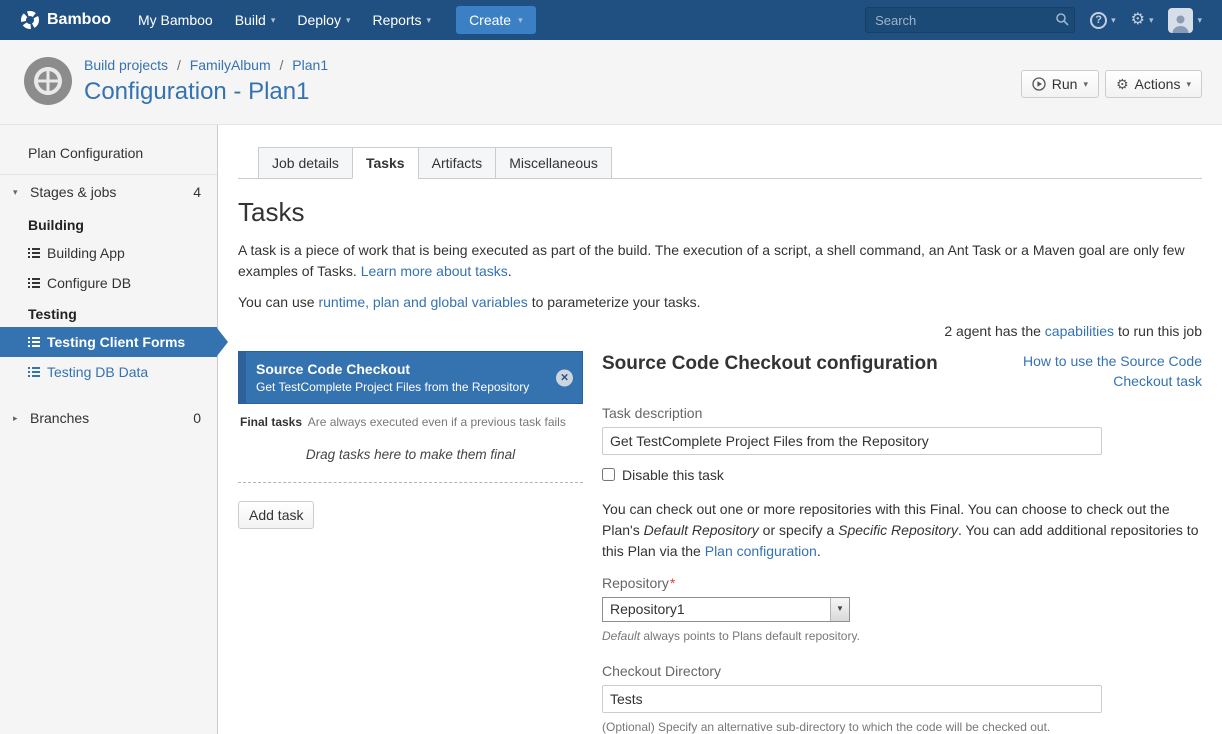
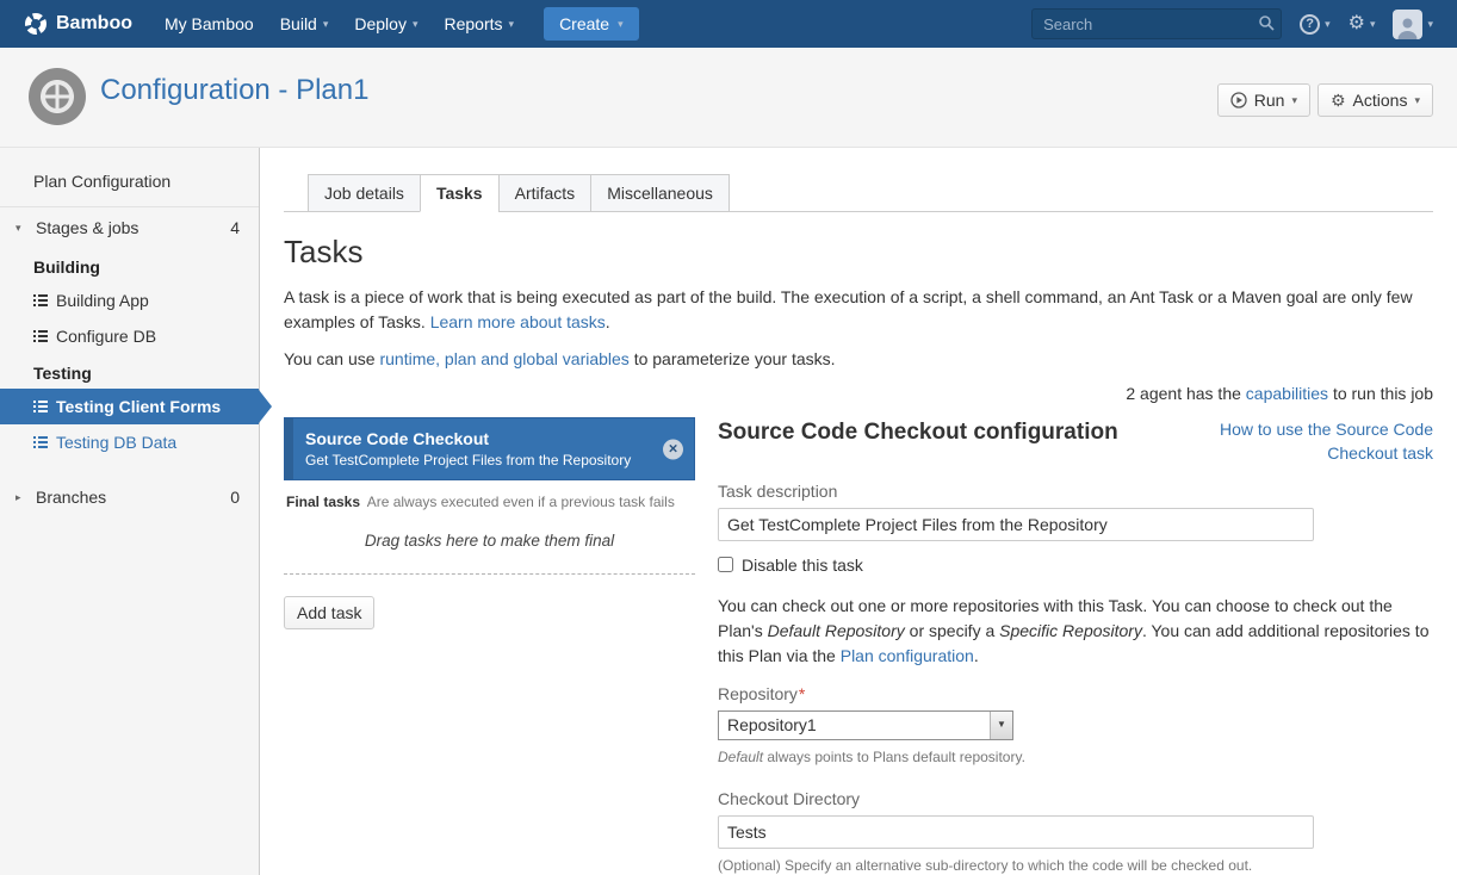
  Bamboo
  My Bamboo
  Build
  ▾
  Deploy
  ▾
  Reports
  ▾
  Create
  ▾
  Search
  ?
  ▾
  ⚙
  ▾
  ▾
- Build projects / FamilyAlbum / Plan1
  Configuration - Plan1
  Run
  ▾
  ⚙
  Actions
  ▾
  Plan Configuration
  ▾
  Stages & jobs
  4
  Building
  Building App
  Configure DB
  Testing
  Testing Client Forms
  Testing DB Data
  ▸
  Branches
  0
  Job details
  Tasks
  Artifacts
  Miscellaneous
  Tasks
  A task is a piece of work that is being executed as part of the build. The execution of a script, a shell command, an Ant Task or a Maven goal are only few examples of Tasks. Learn more about tasks.
  You can use runtime, plan and global variables to parameterize your tasks.
  2 agent has the capabilities to run this job
  Source Code Checkout
  Get TestComplete Project Files from the Repository
  ×
  Final tasks Are always executed even if a previous task fails
  Drag tasks here to make them final
  Add task
  Source Code Checkout configuration
  How to use the Source Code Checkout task
  Task description
  Get TestComplete Project Files from the Repository
  Disable this task
- You can check out one or more repositories with this Final. You can choose to check out the Plan's Default Repository or specify a Specific Repository. You can add additional repositories to this Plan via the Plan configuration.
+ You can check out one or more repositories with this Task. You can choose to check out the Plan's Default Repository or specify a Specific Repository. You can add additional repositories to this Plan via the Plan configuration.
  Repository*
  Repository1
  ▼
  Default always points to Plans default repository.
  Checkout Directory
  Tests
  (Optional) Specify an alternative sub-directory to which the code will be checked out.
